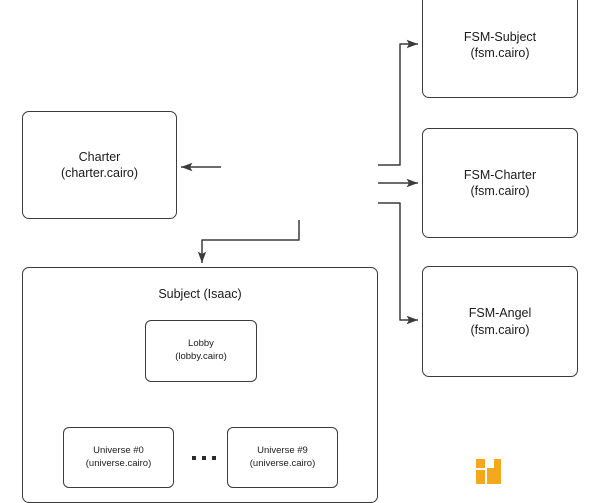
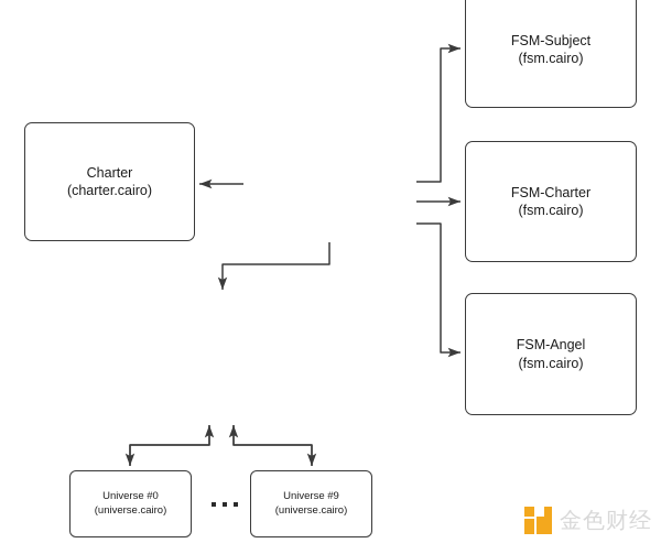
  Charter
  (charter.cairo)
  FSM-Subject
  (fsm.cairo)
  FSM-Charter
  (fsm.cairo)
  FSM-Angel
  (fsm.cairo)
- Subject (Isaac)
- Lobby
- (lobby.cairo)
  Universe #0
  (universe.cairo)
  Universe #9
  (universe.cairo)
+ 金色财经
